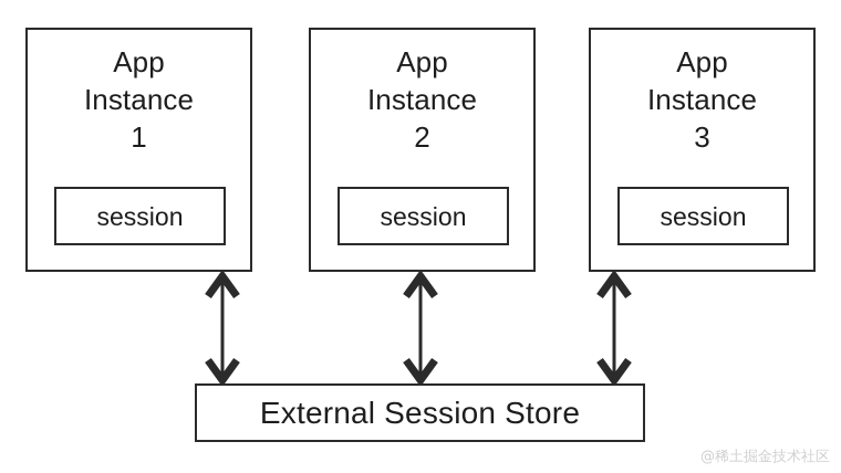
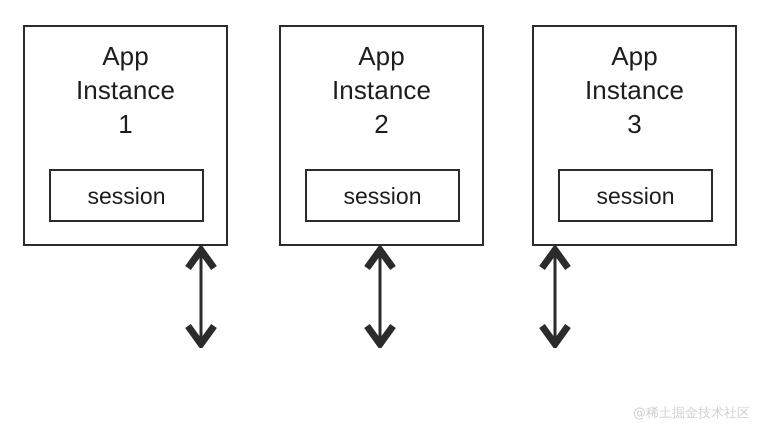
  App
  Instance
  1
  session
  App
  Instance
  2
  session
  App
  Instance
  3
  session
- External Session Store
  @稀土掘金技术社区
